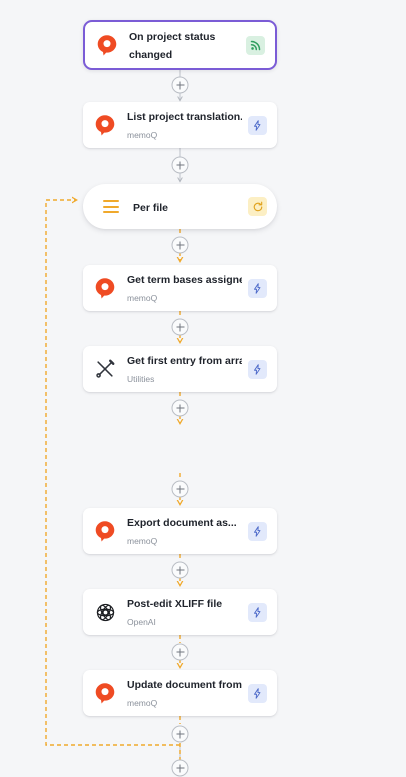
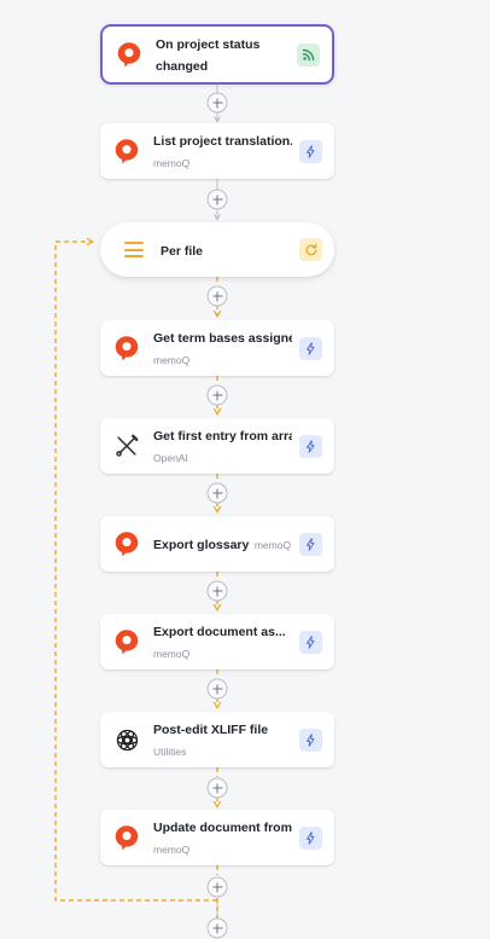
  On project status changed
  List project translation. memoQ
  Per file
  Get term bases assigne memoQ
- Get first entry from arra Utilities
+ Get first entry from arra OpenAI
+ Export glossary memoQ
  Export document as... memoQ
- Post-edit XLIFF file OpenAI
+ Post-edit XLIFF file Utilities
  Update document from memoQ
